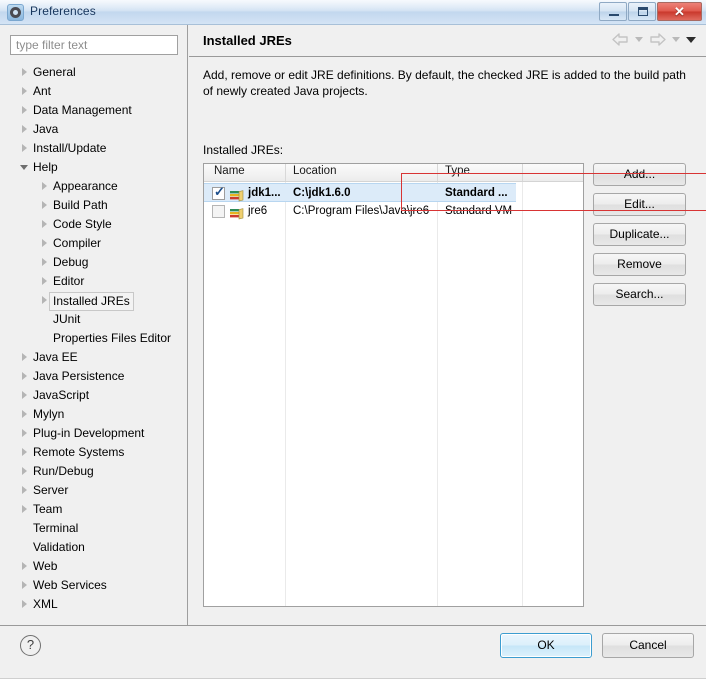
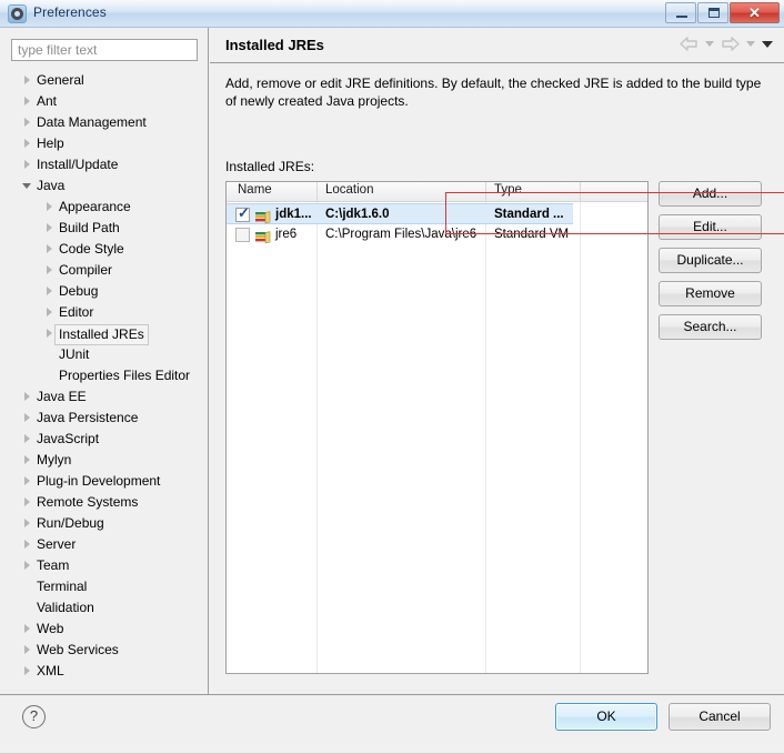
  Preferences
  ✕
  type filter text
  General
  Ant
  Data Management
- Java
+ Help
  Install/Update
- Help
+ Java
  Appearance
  Build Path
  Code Style
  Compiler
  Debug
  Editor
  Installed JREs
  JUnit
  Properties Files Editor
  Java EE
  Java Persistence
  JavaScript
  Mylyn
  Plug-in Development
  Remote Systems
  Run/Debug
  Server
  Team
  Terminal
  Validation
  Web
  Web Services
  XML
  Installed JREs
- Add, remove or edit JRE definitions. By default, the checked JRE is added to the build path of newly created Java projects.
+ Add, remove or edit JRE definitions. By default, the checked JRE is added to the build type of newly created Java projects.
  Installed JREs:
  Name
  Location
  Type
  ✓
  jdk1...
  C:\jdk1.6.0
  Standard ...
  jre6
  C:\Program Files\Java\jre6
  Standard VM
  Add...
  Edit...
  Duplicate...
  Remove
  Search...
  ?
  OK
  Cancel
